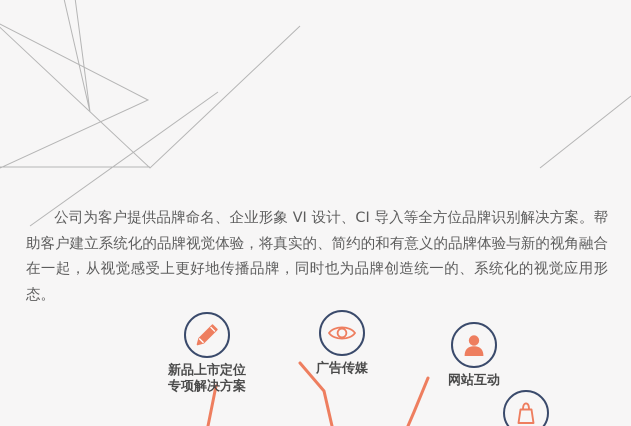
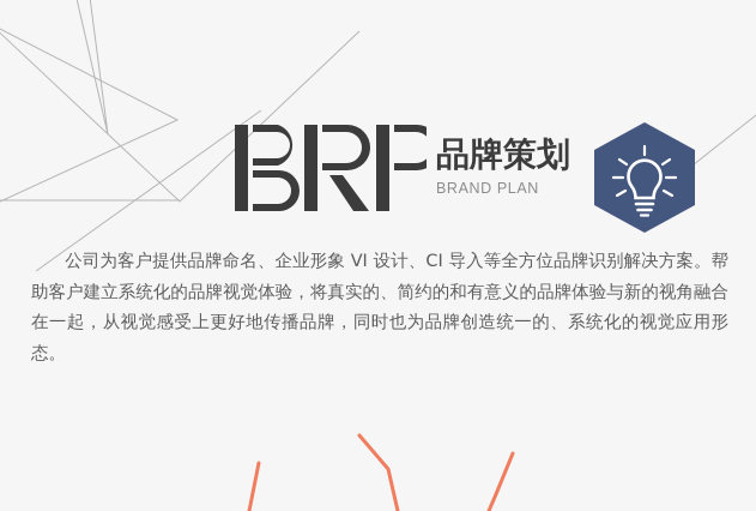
+ 品牌策划
+ BRAND PLAN
  公司为客户提供品牌命名、企业形象 VI 设计、CI 导入等全方位品牌识别解决方案。帮助客户建立系统化的品牌视觉体验，将真实的、简约的和有意义的品牌体验与新的视角融合在一起，从视觉感受上更好地传播品牌，同时也为品牌创造统一的、系统化的视觉应用形态。
- 新品上市定位
- 专项解决方案
- 广告传媒
- 网站互动
